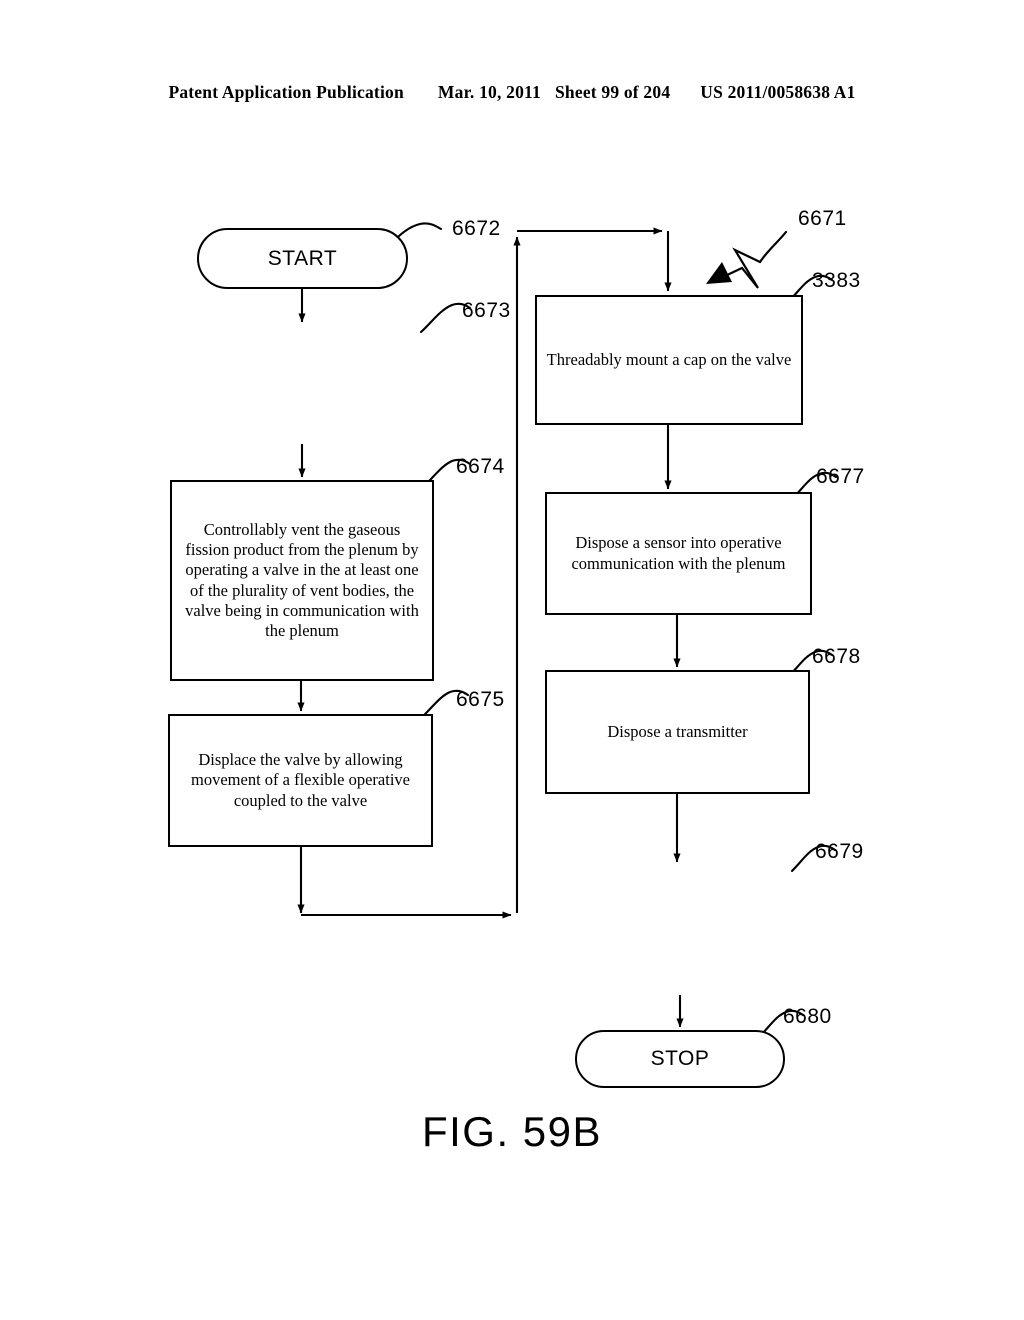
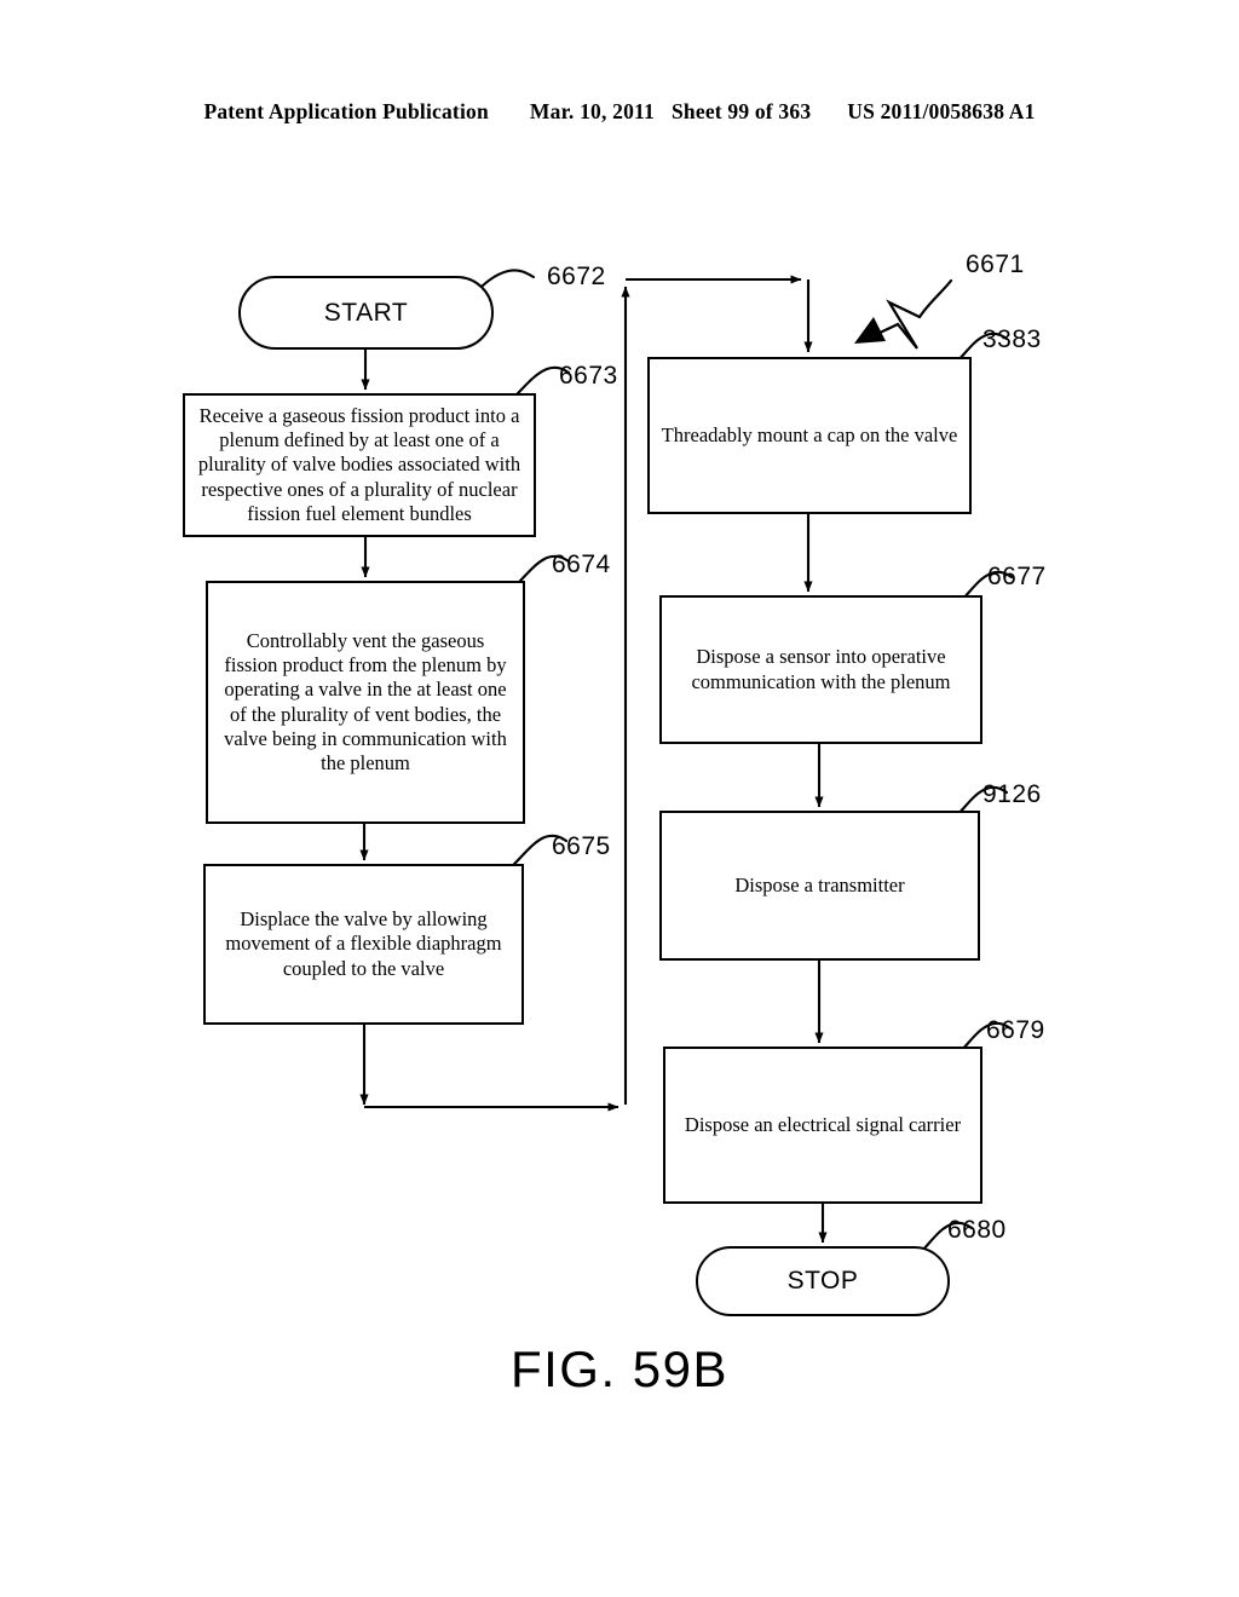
- Patent Application Publication Mar. 10, 2011 Sheet 99 of 204 US 2011/0058638 A1
+ Patent Application Publication Mar. 10, 2011 Sheet 99 of 363 US 2011/0058638 A1
  START
+ Receive a gaseous fission product into a plenum defined by at least one of a plurality of valve bodies associated with respective ones of a plurality of nuclear fission fuel element bundles
  Controllably vent the gaseous fission product from the plenum by operating a valve in the at least one of the plurality of vent bodies, the valve being in communication with the plenum
- Displace the valve by allowing movement of a flexible operative coupled to the valve
+ Displace the valve by allowing movement of a flexible diaphragm coupled to the valve
  Threadably mount a cap on the valve
  Dispose a sensor into operative communication with the plenum
  Dispose a transmitter
+ Dispose an electrical signal carrier
  STOP
  6672
  6673
  6674
  6675
  6671
  3383
  6677
- 6678
+ 9126
  6679
  6680
  FIG. 59B
